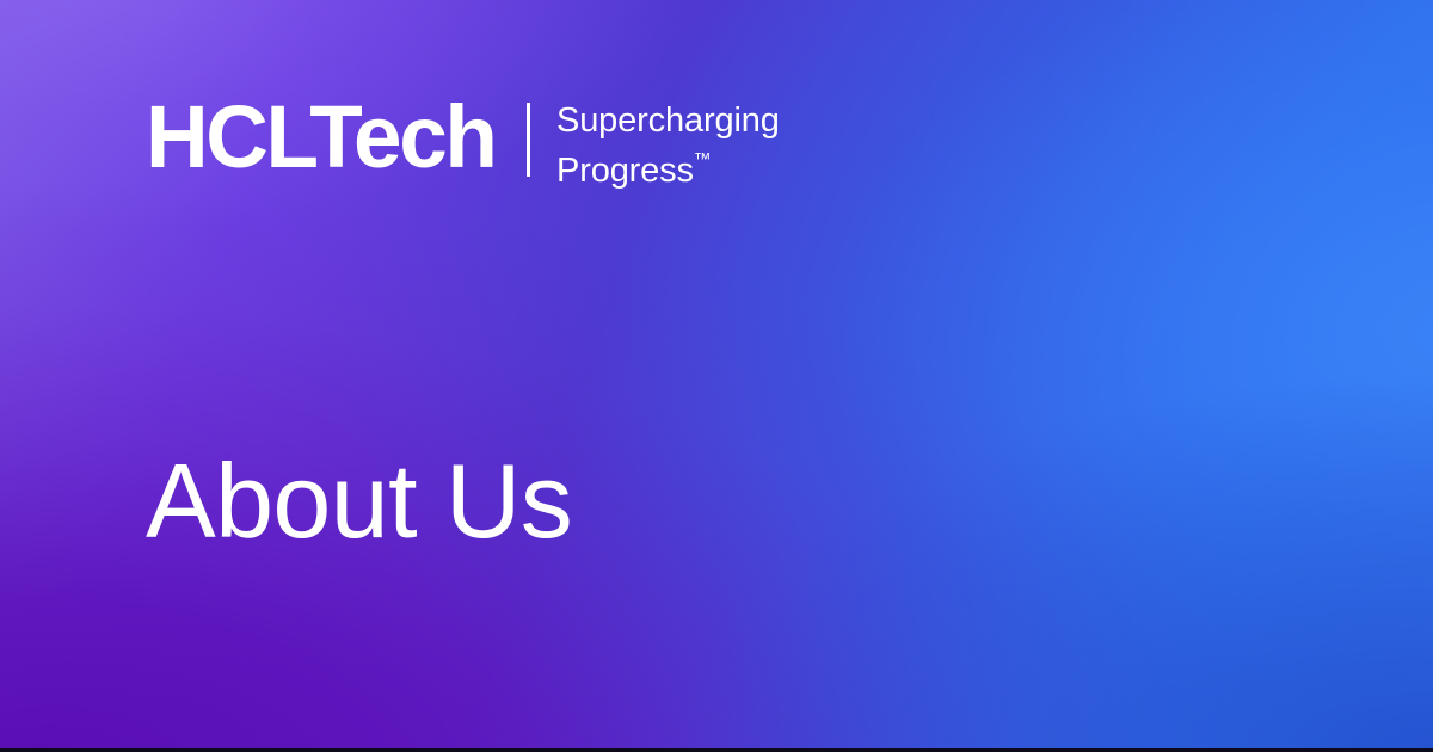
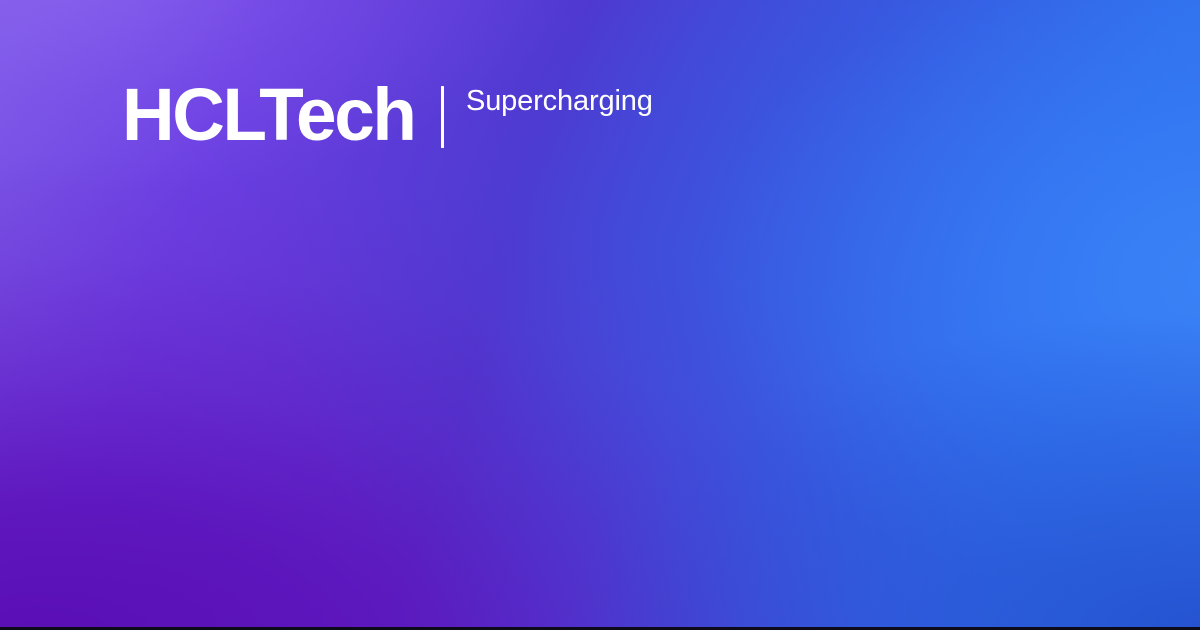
  HCLTech
  Supercharging
- Progress™
- About Us
